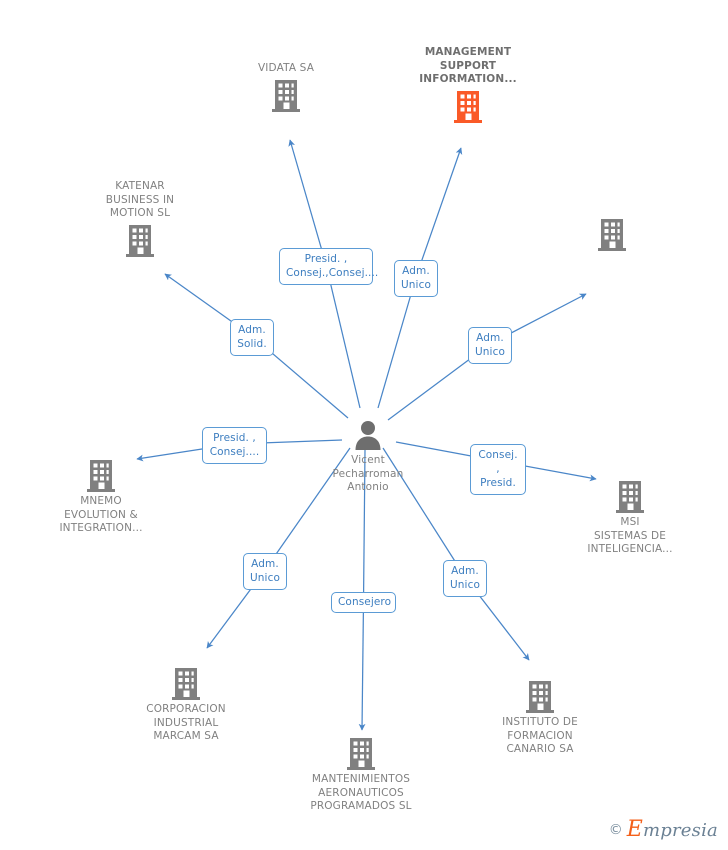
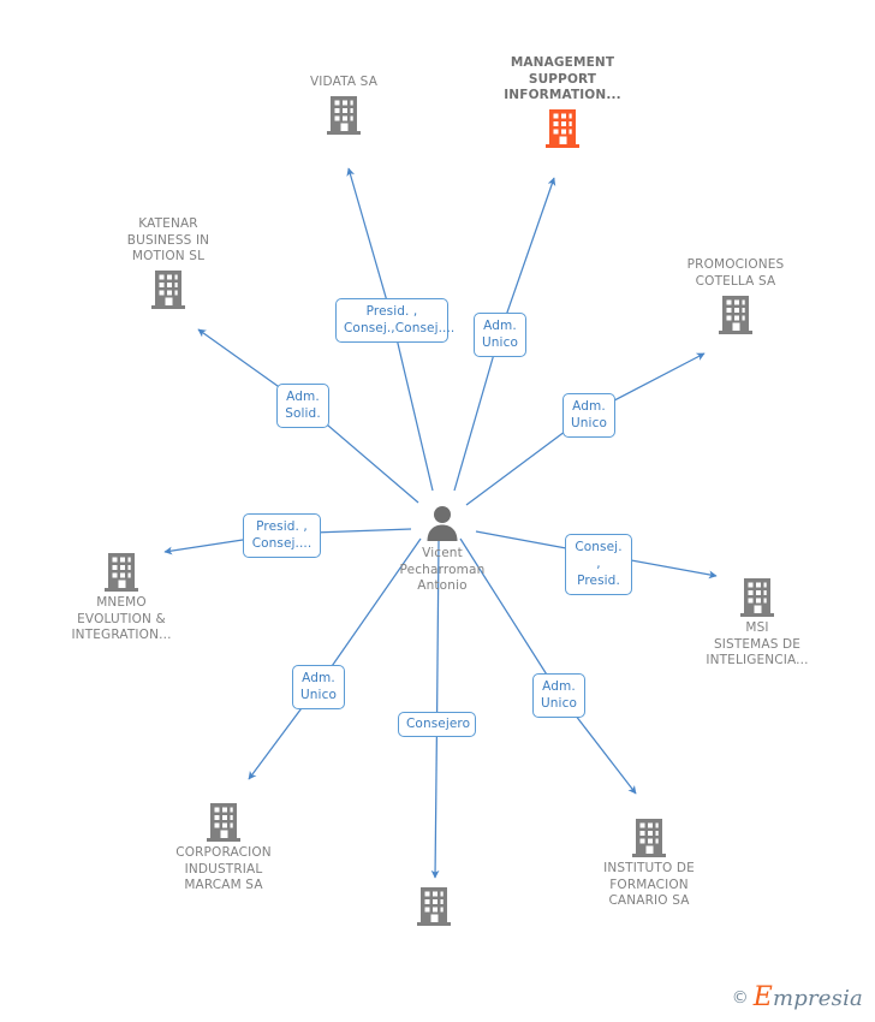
  VIDATA SA
  MANAGEMENT
  SUPPORT
  INFORMATION...
  KATENAR
  BUSINESS IN
  MOTION SL
+ PROMOCIONES
+ COTELLA SA
  MNEMO
  EVOLUTION &
  INTEGRATION...
  MSI
  SISTEMAS DE
  INTELIGENCIA...
  CORPORACION
  INDUSTRIAL
  MARCAM SA
- MANTENIMIENTOS
- AERONAUTICOS
- PROGRAMADOS SL
  INSTITUTO DE
  FORMACION
  CANARIO SA
  Vicent
  Pecharroman
  Antonio
  Presid. ,
  Consej.,Consej....
  Adm.
  Unico
  Adm.
  Solid.
  Adm.
  Unico
  Presid. ,
  Consej....
  Consej. ,
  Presid.
  Adm.
  Unico
  Consejero
  Adm.
  Unico
  ©
  Empresia
